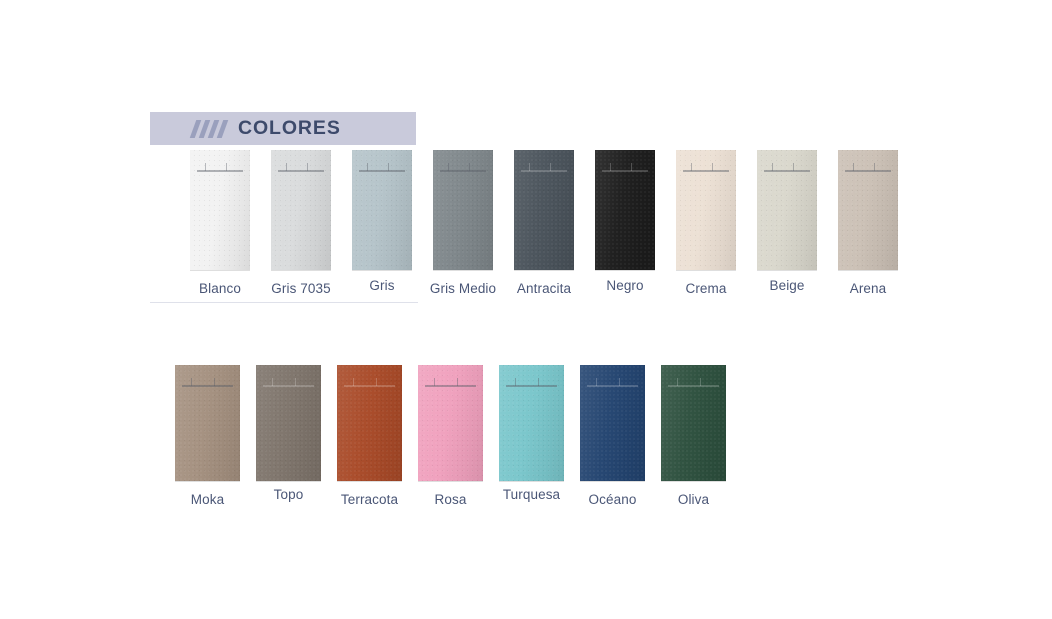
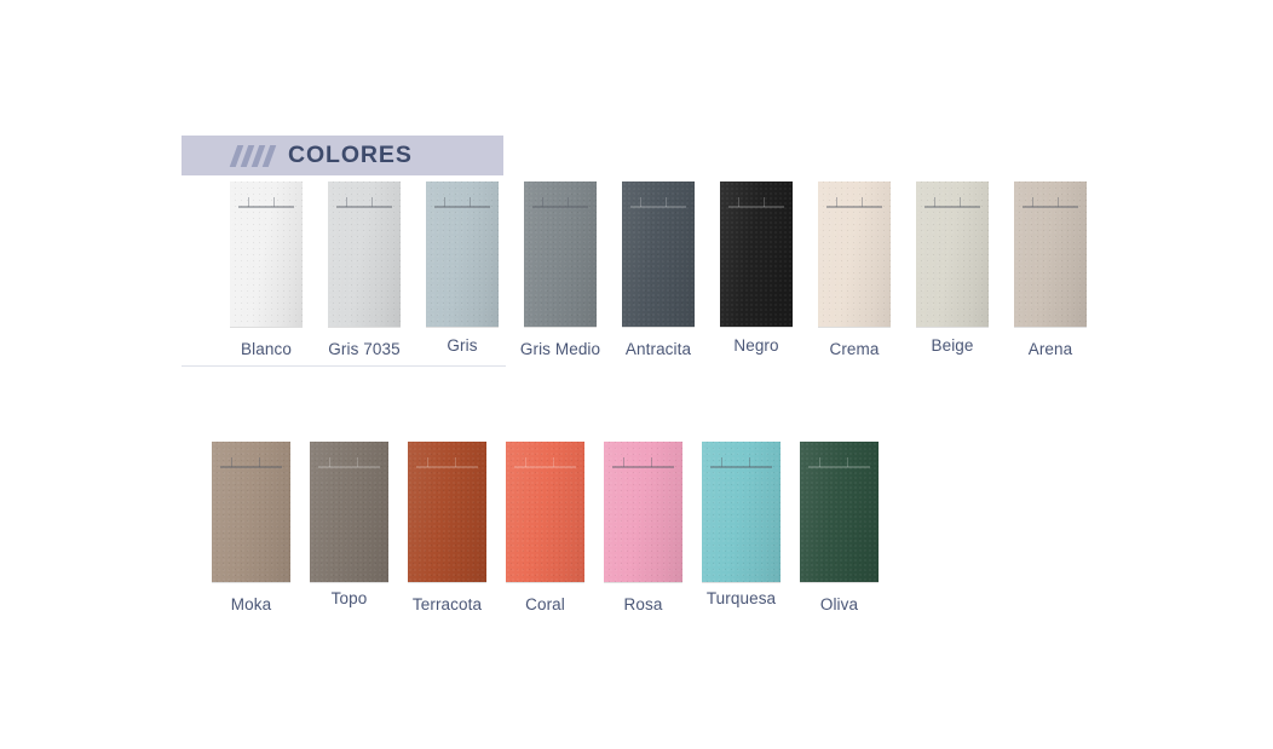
  COLORES
  Blanco
  Gris 7035
  Gris
  Gris Medio
  Antracita
  Negro
  Crema
  Beige
  Arena
  Moka
  Topo
  Terracota
+ Coral
  Rosa
  Turquesa
- Océano
  Oliva
